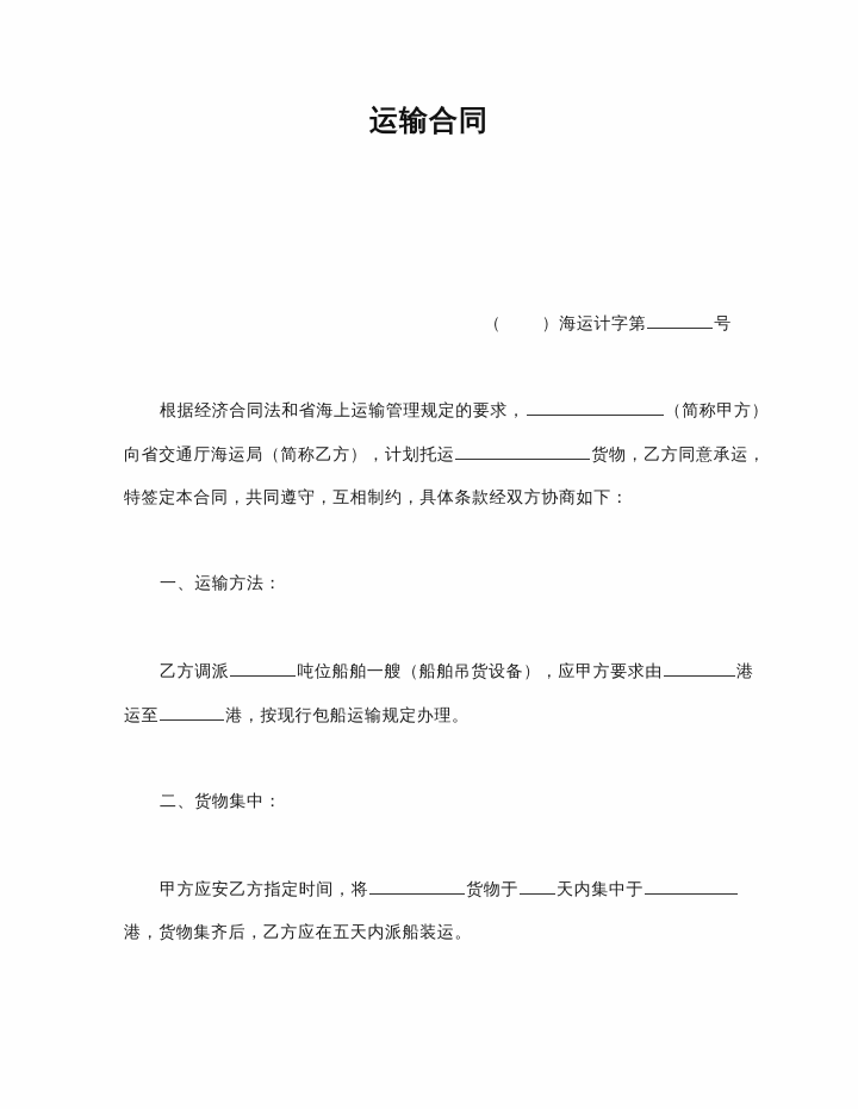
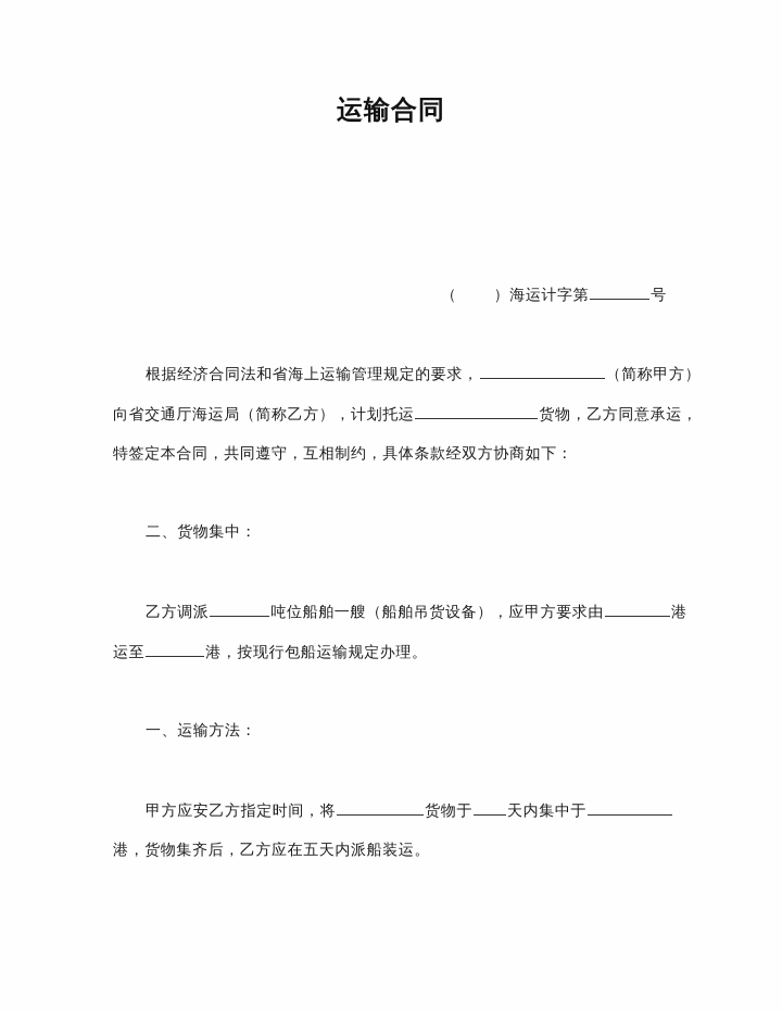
  运输合同
  （ ）海运计字第 号
  根据经济合同法和省海上运输管理规定的要求， （简称甲方）
  向省交通厅海运局（简称乙方），计划托运 货物，乙方同意承运，
  特签定本合同，共同遵守，互相制约，具体条款经双方协商如下：
- 一、运输方法：
+ 二、货物集中：
  乙方调派 吨位船舶一艘（船舶吊货设备），应甲方要求由 港
  运至 港，按现行包船运输规定办理。
- 二、货物集中：
+ 一、运输方法：
  甲方应安乙方指定时间，将 货物于 天内集中于
  港，货物集齐后，乙方应在五天内派船装运。
